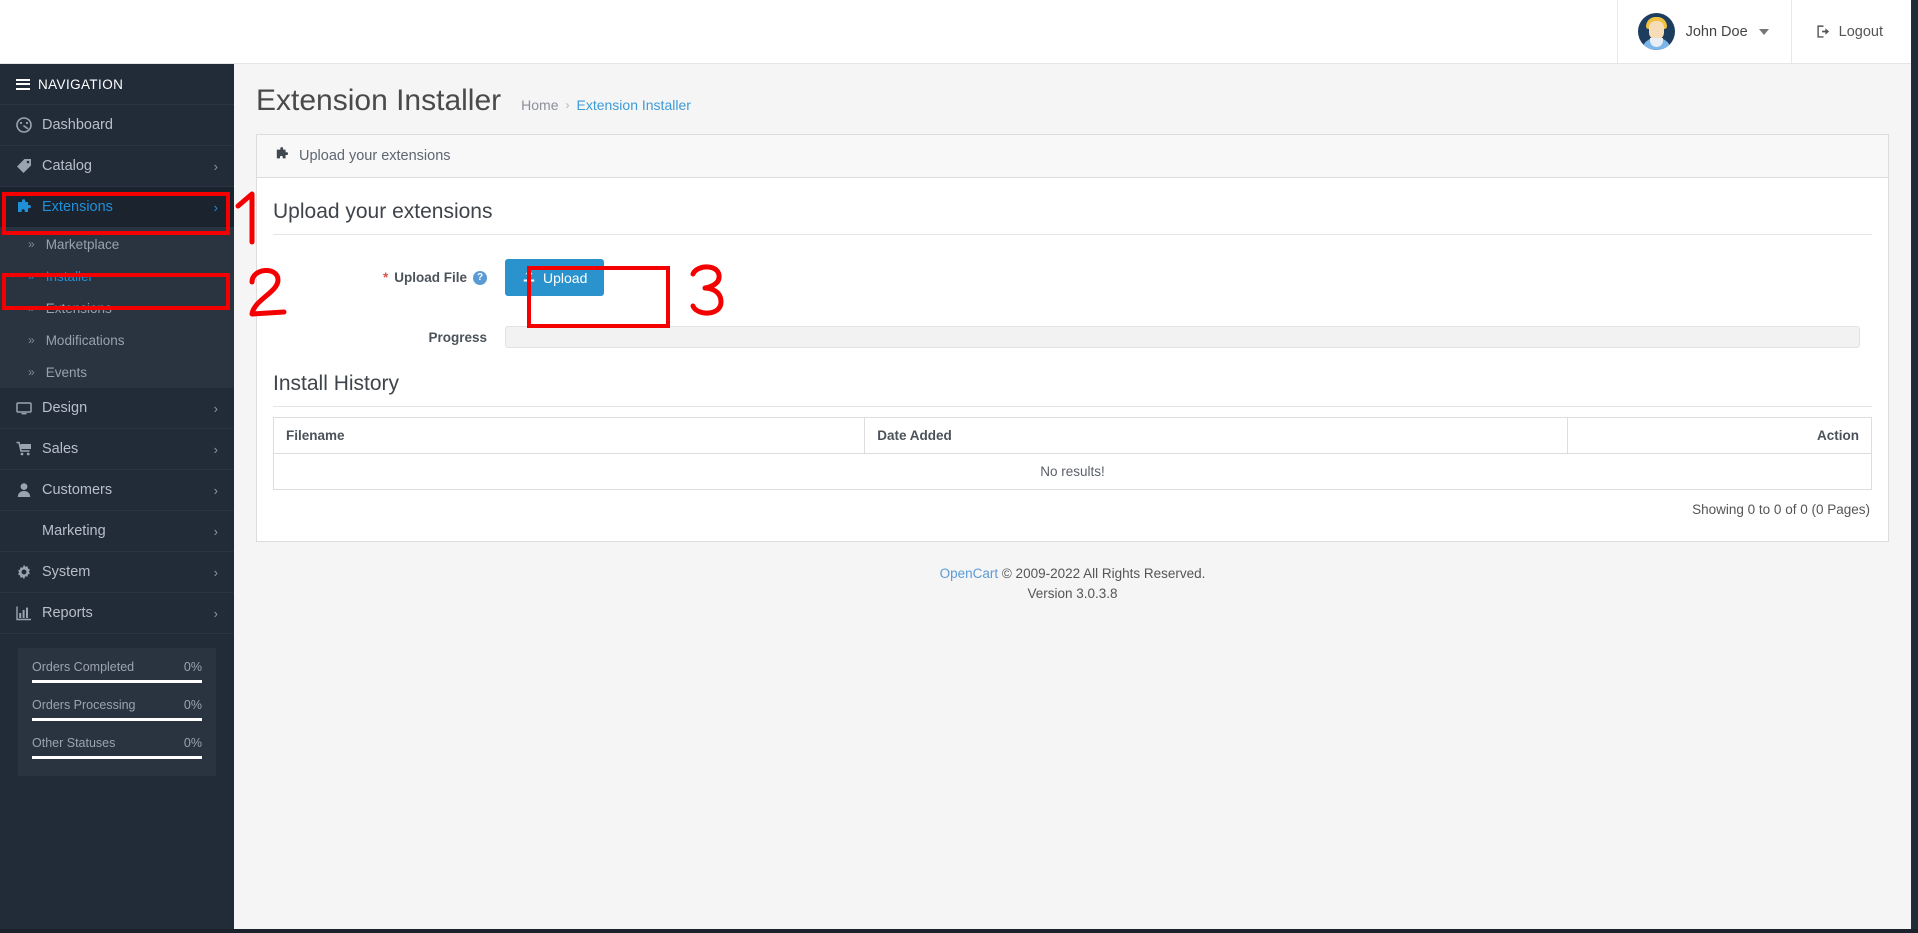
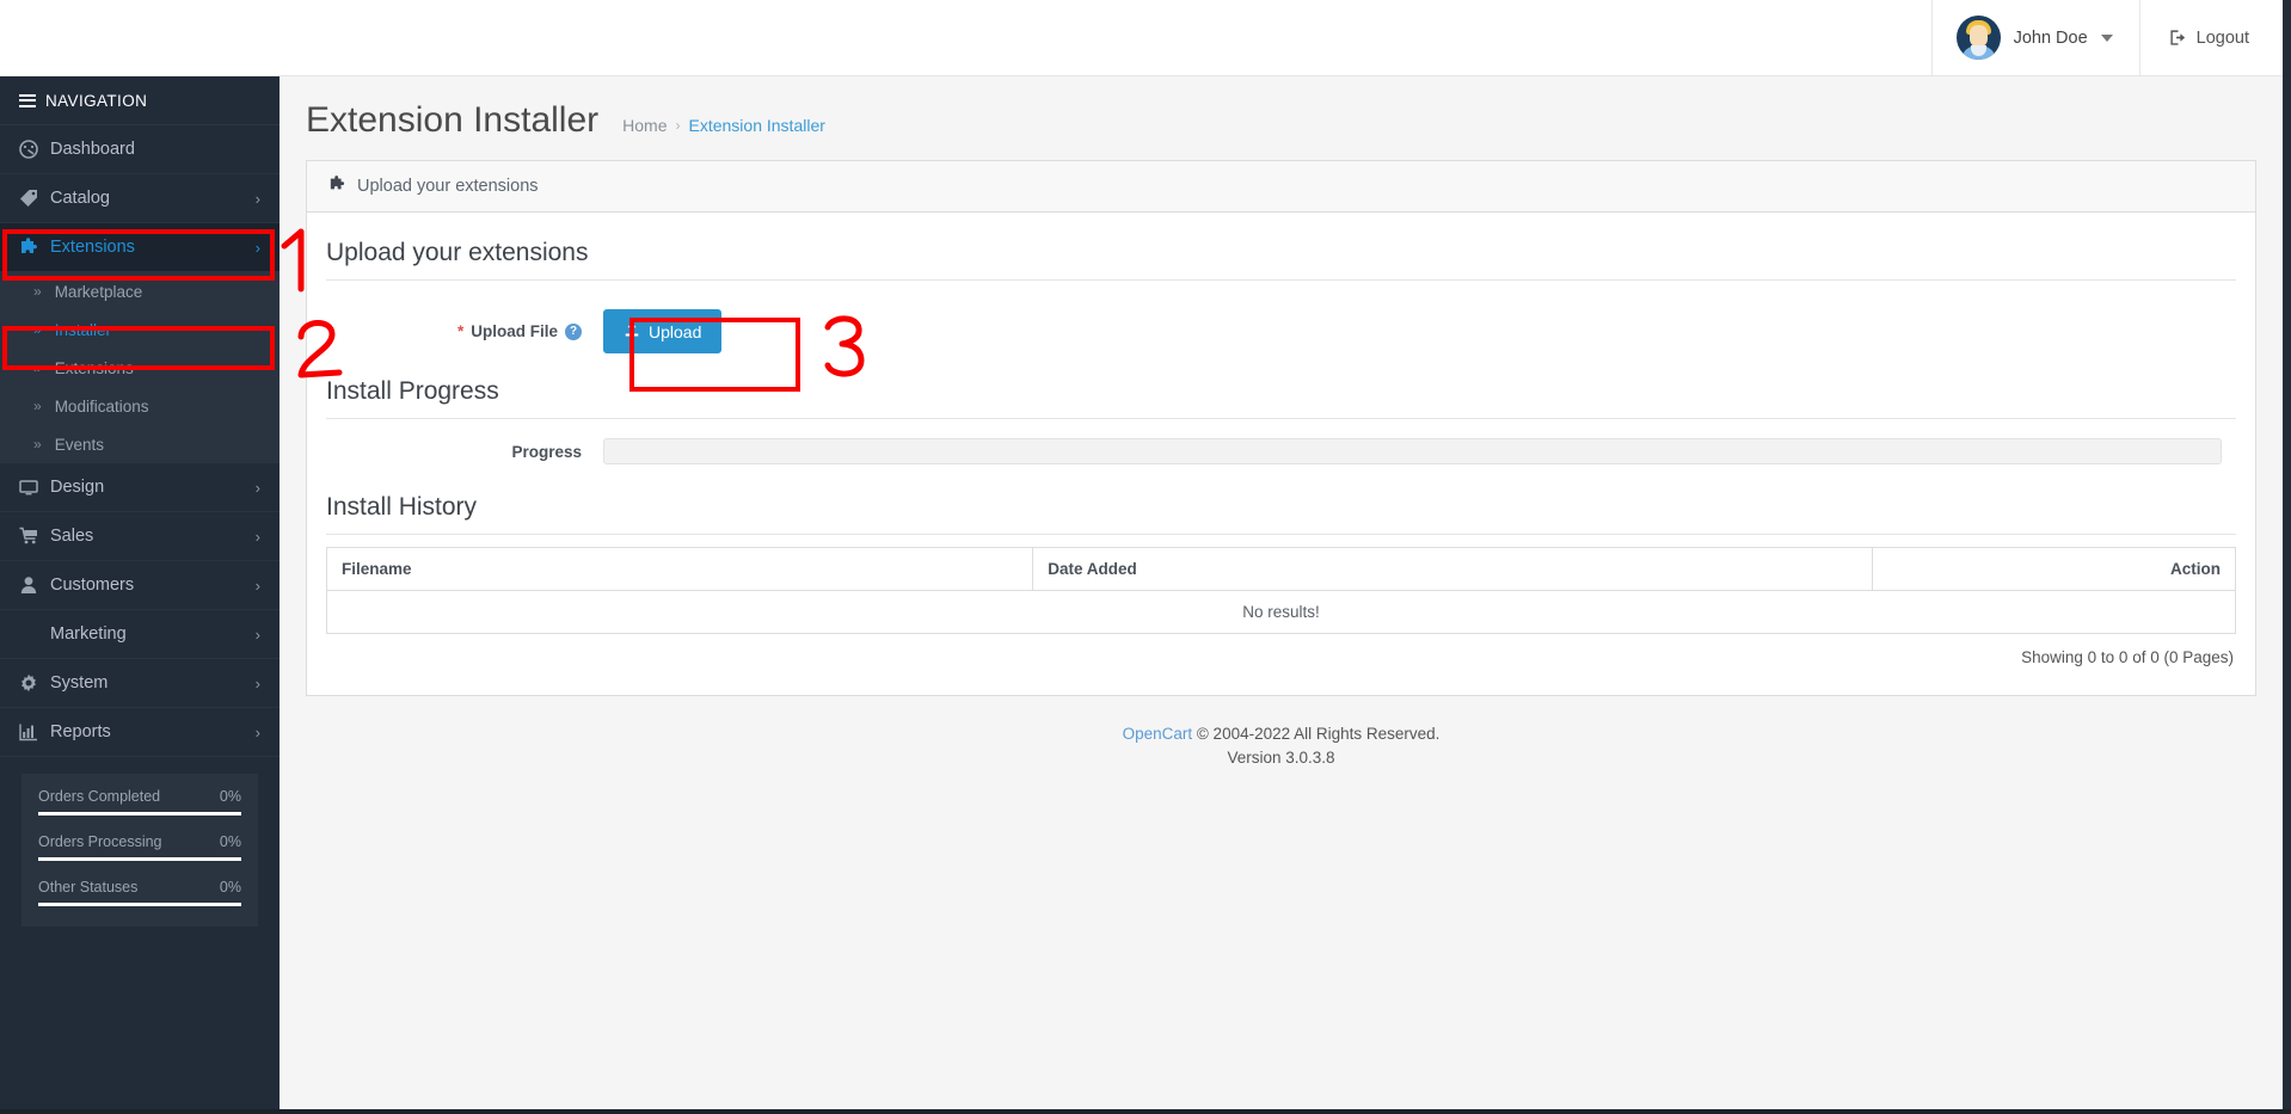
  John Doe
  Logout
  NAVIGATION
  Dashboard
  Catalog
  ›
  Extensions
  ›
  »
  Marketplace
  »
  Installer
  »
  Extensions
  »
  Modifications
  »
  Events
  Design
  ›
  Sales
  ›
  Customers
  ›
  Marketing
  ›
  System
  ›
  Reports
  ›
  Orders Completed
  0%
  Orders Processing
  0%
  Other Statuses
  0%
  Extension Installer
  Home
  ›
  Extension Installer
  Upload your extensions
  Upload your extensions
  *
  Upload File
  ?
  Upload
+ Install Progress
  Progress
  Install History
  Filename	Date Added	Action
  No results!
  Showing 0 to 0 of 0 (0 Pages)
- OpenCart © 2009-2022 All Rights Reserved.
+ OpenCart © 2004-2022 All Rights Reserved.
  Version 3.0.3.8
